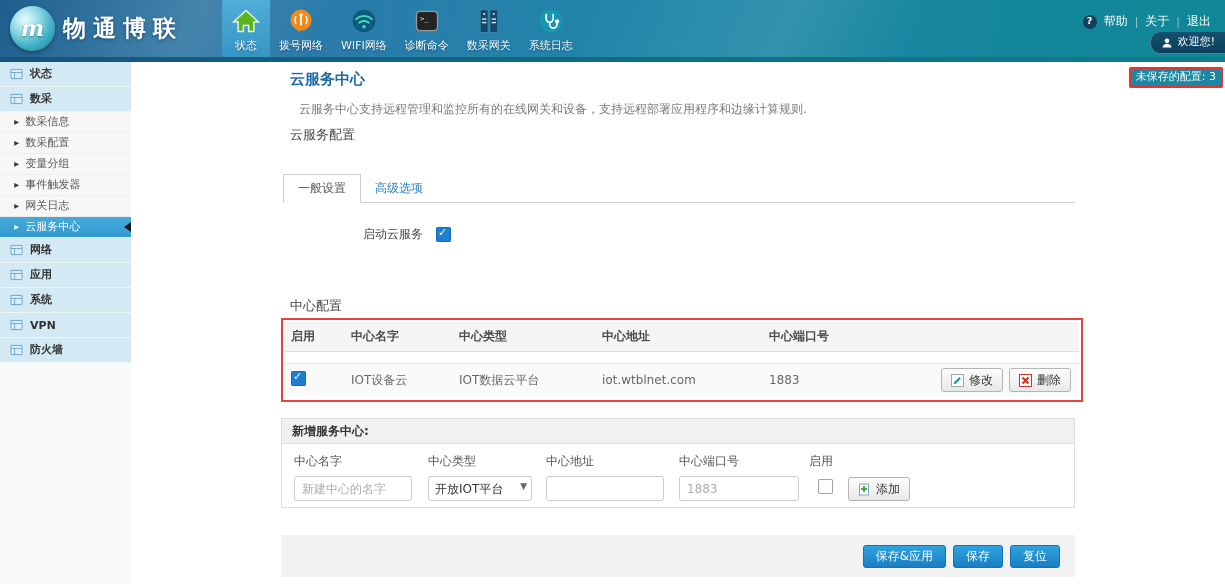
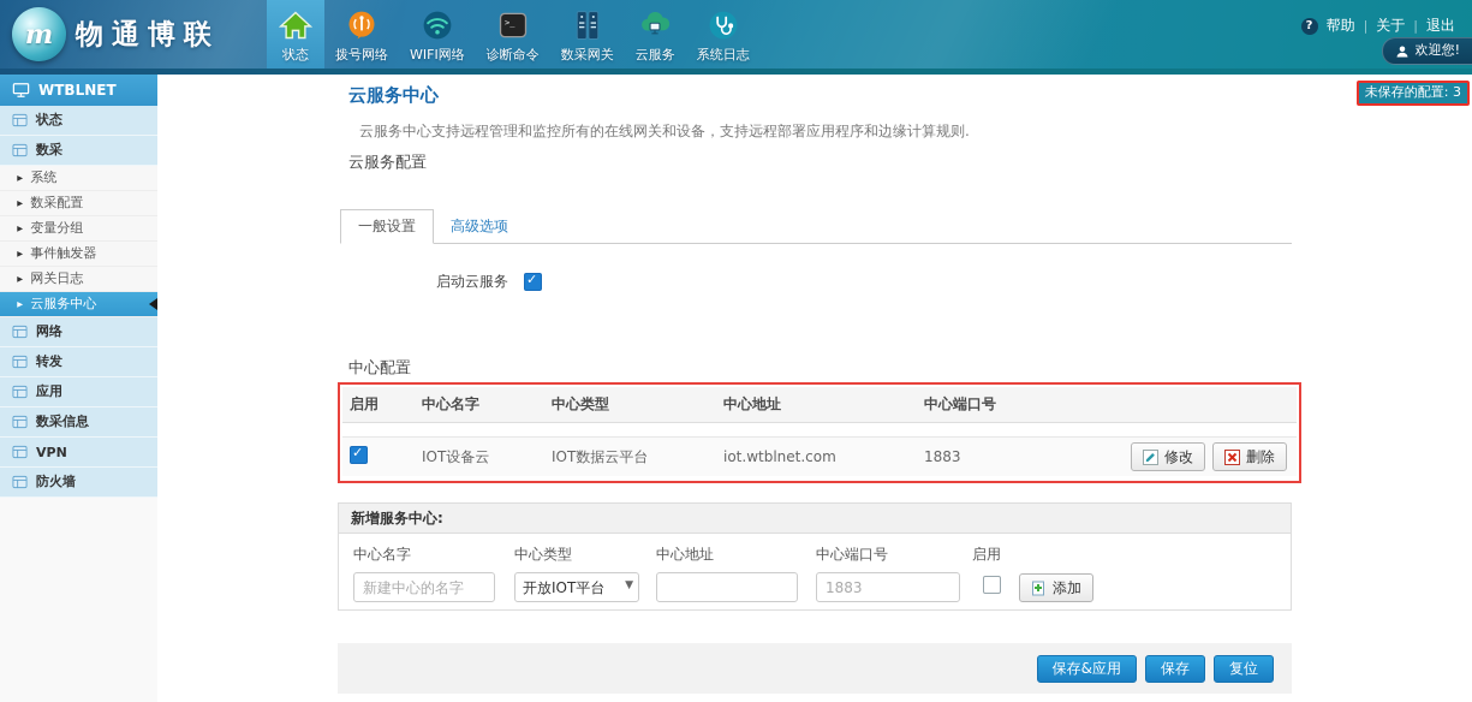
  m
  物通博联
  状态
  拨号网络
  WIFI网络
  >_
  诊断命令
  数采网关
+ 云服务
  系统日志
  ?
  帮助
  |
  关于
  |
  退出
  欢迎您!
+ WTBLNET
  状态
  数采
- 数采信息
+ 系统
  数采配置
  变量分组
  事件触发器
  网关日志
  云服务中心
  网络
+ 转发
  应用
- 系统
+ 数采信息
  VPN
  防火墙
  未保存的配置: 3
  云服务中心
  云服务中心支持远程管理和监控所有的在线网关和设备，支持远程部署应用程序和边缘计算规则.
  云服务配置
  一般设置
  高级选项
  启动云服务
  ✓
  中心配置
  启用
  中心名字
  中心类型
  中心地址
  中心端口号
  ✓
  IOT设备云
  IOT数据云平台
  iot.wtblnet.com
  1883
  修改
  删除
  新增服务中心:
  中心名字
  中心类型
  中心地址
  中心端口号
  启用
  新建中心的名字
  开放IOT平台
  ▼
  1883
  添加
  保存&应用
  保存
  复位
